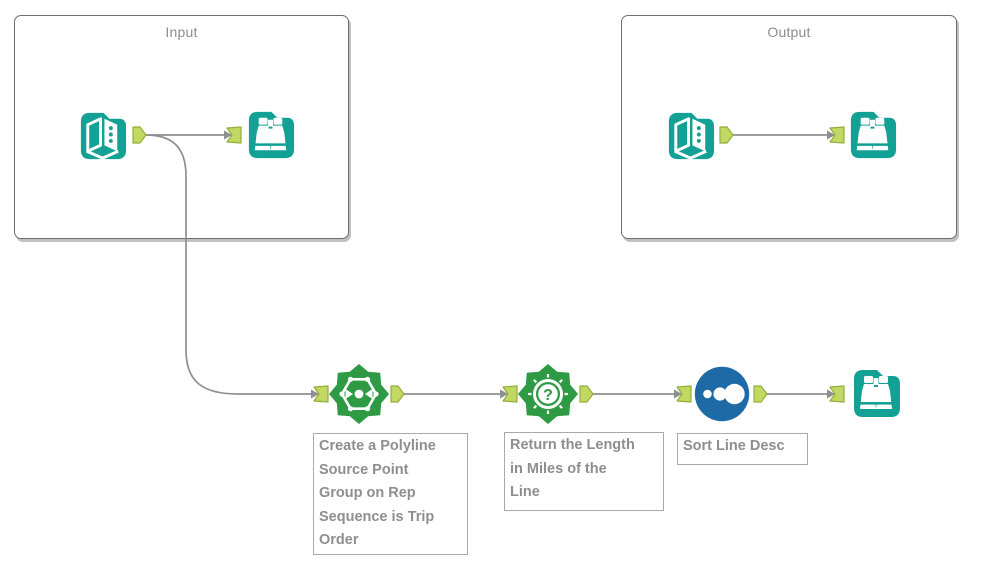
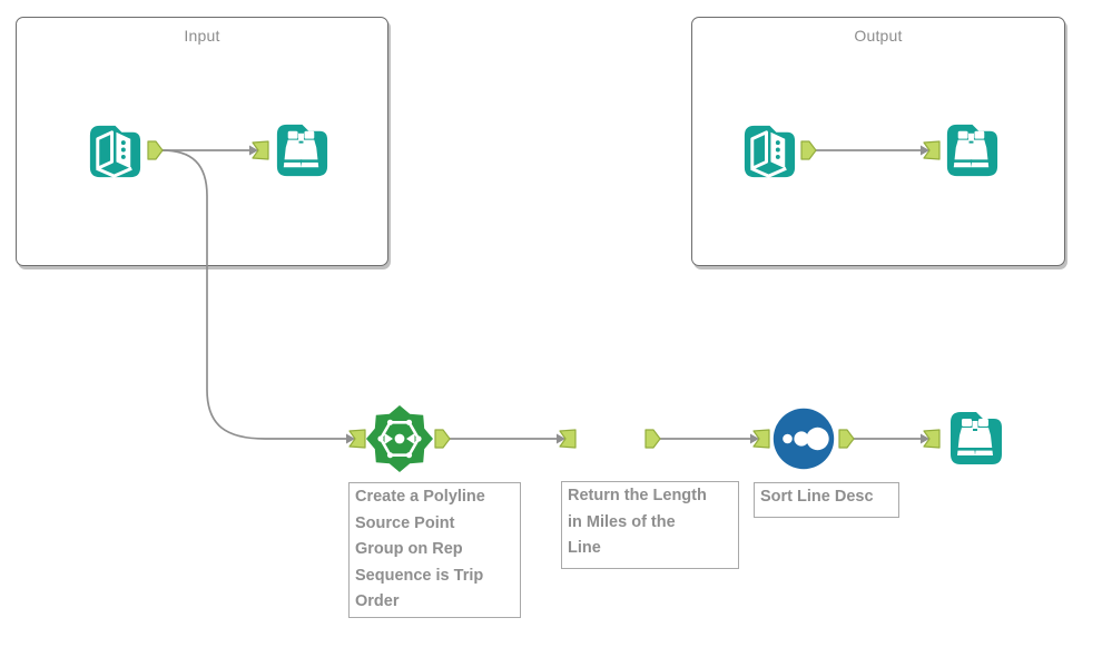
  Input
  Output
- ?
  Create a Polyline
  Source Point
  Group on Rep
  Sequence is Trip
  Order
  Return the Length
  in Miles of the
  Line
  Sort Line Desc
